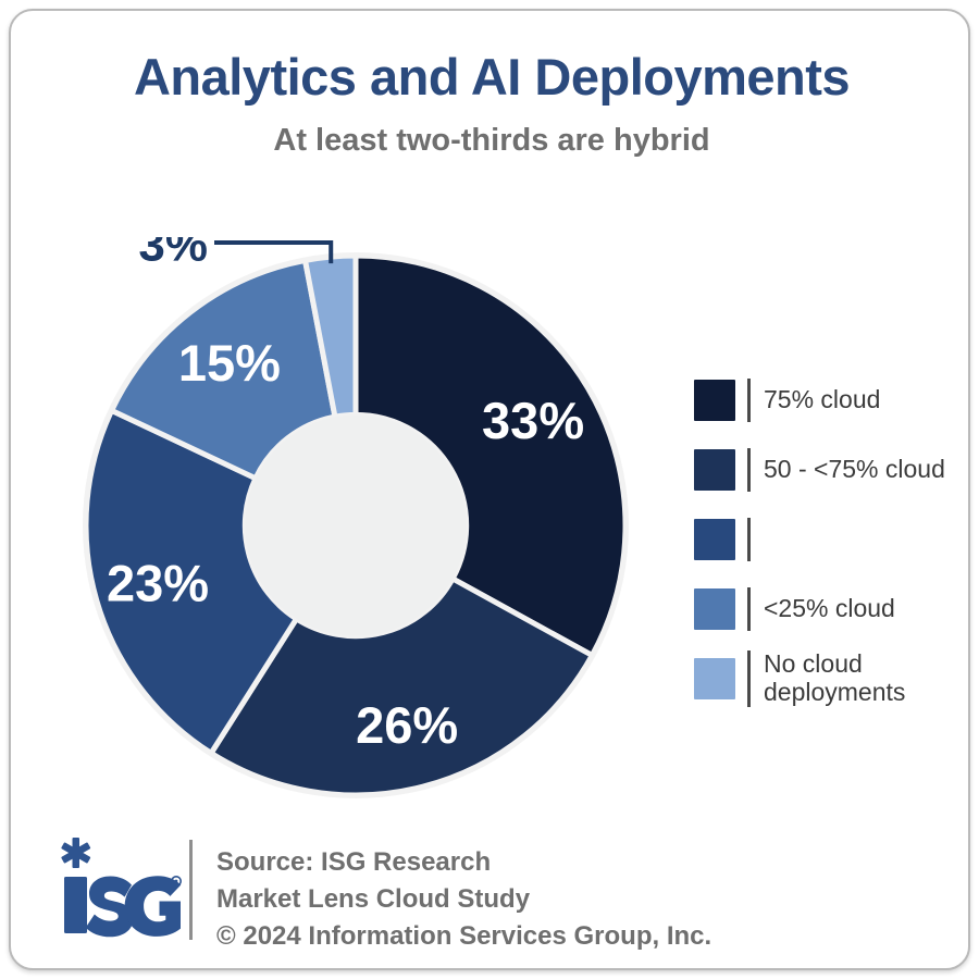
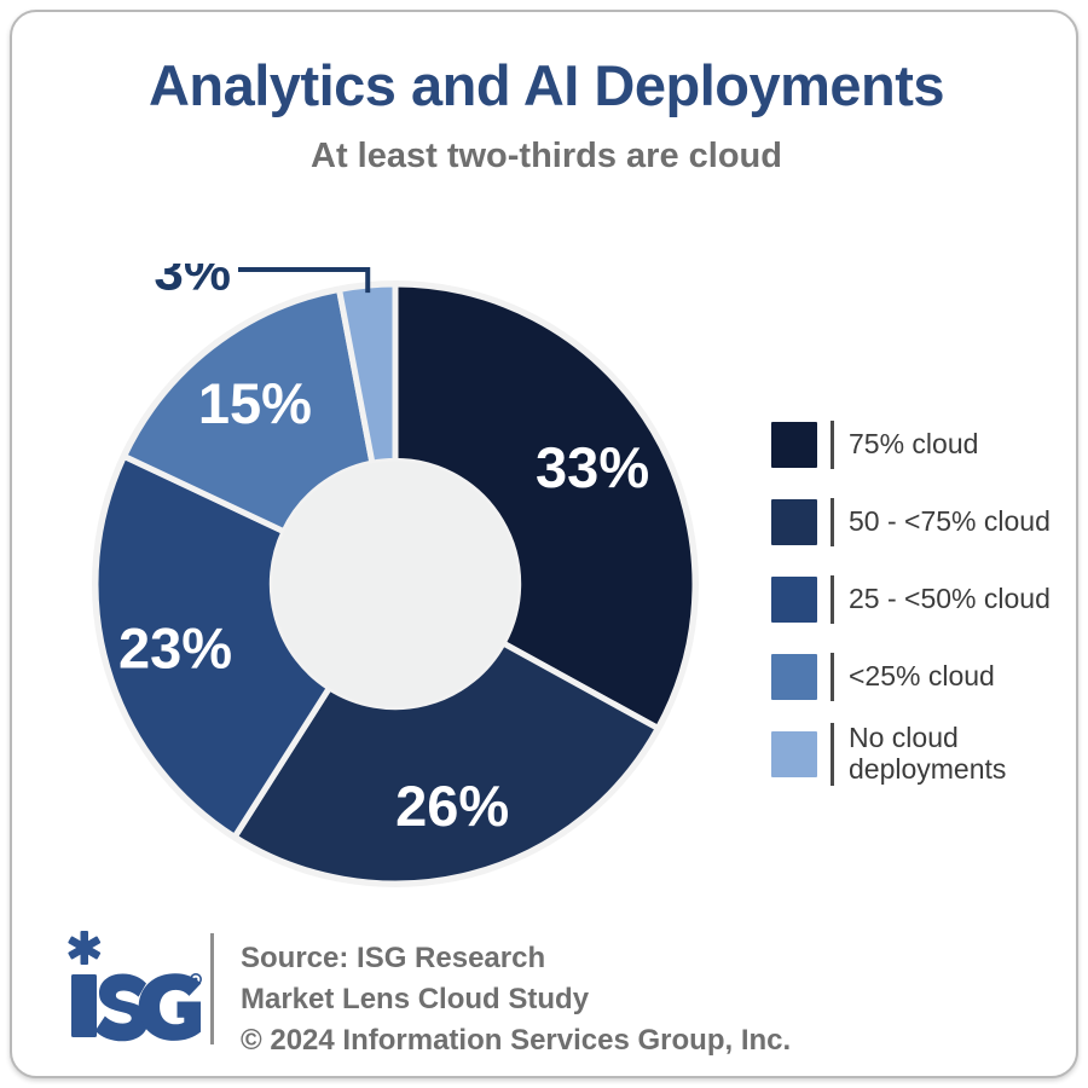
  Analytics and AI Deployments
- At least two-thirds are hybrid
+ At least two-thirds are cloud
  33%
  26%
  23%
  15%
  3%
  75% cloud
  50 - <75% cloud
+ 25 - <50% cloud
  <25% cloud
  No cloud
  deployments
  Source: ISG Research
  Market Lens Cloud Study
  © 2024 Information Services Group, Inc.
